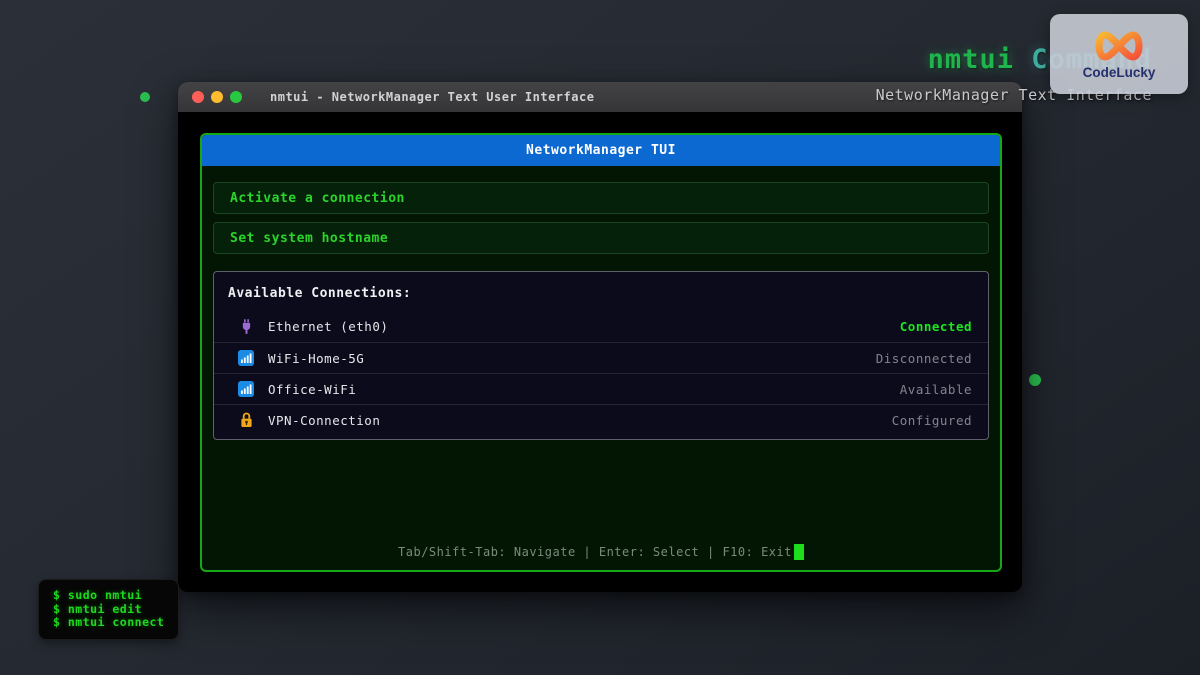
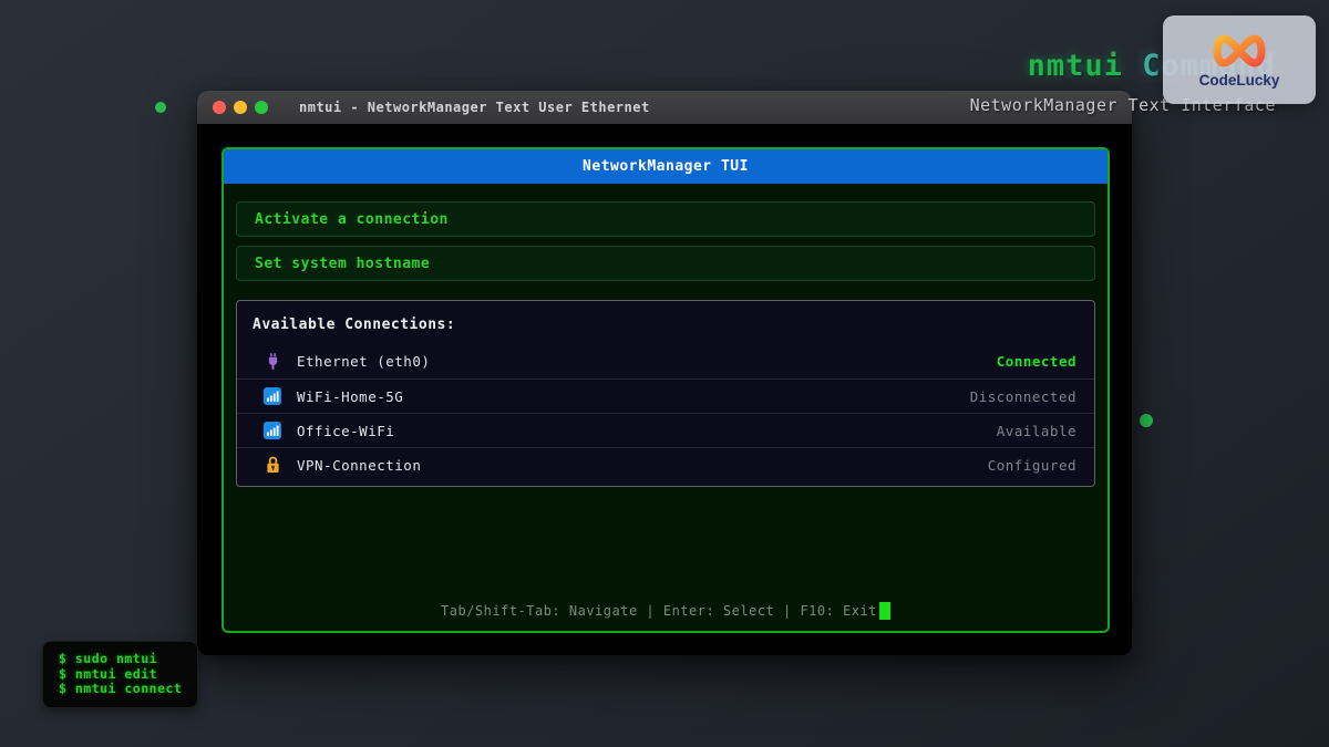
  NetworkManager Text Interface
  CodeLucky
- nmtui - NetworkManager Text User Interface
+ nmtui - NetworkManager Text User Ethernet
  NetworkManager TUI
  Activate a connection
  Set system hostname
  Available Connections:
  Ethernet (eth0)
  Connected
  WiFi-Home-5G
  Disconnected
  Office-WiFi
  Available
  VPN-Connection
  Configured
  Tab/Shift-Tab: Navigate | Enter: Select | F10: Exit
  $ sudo nmtui
  $ nmtui edit
  $ nmtui connect
